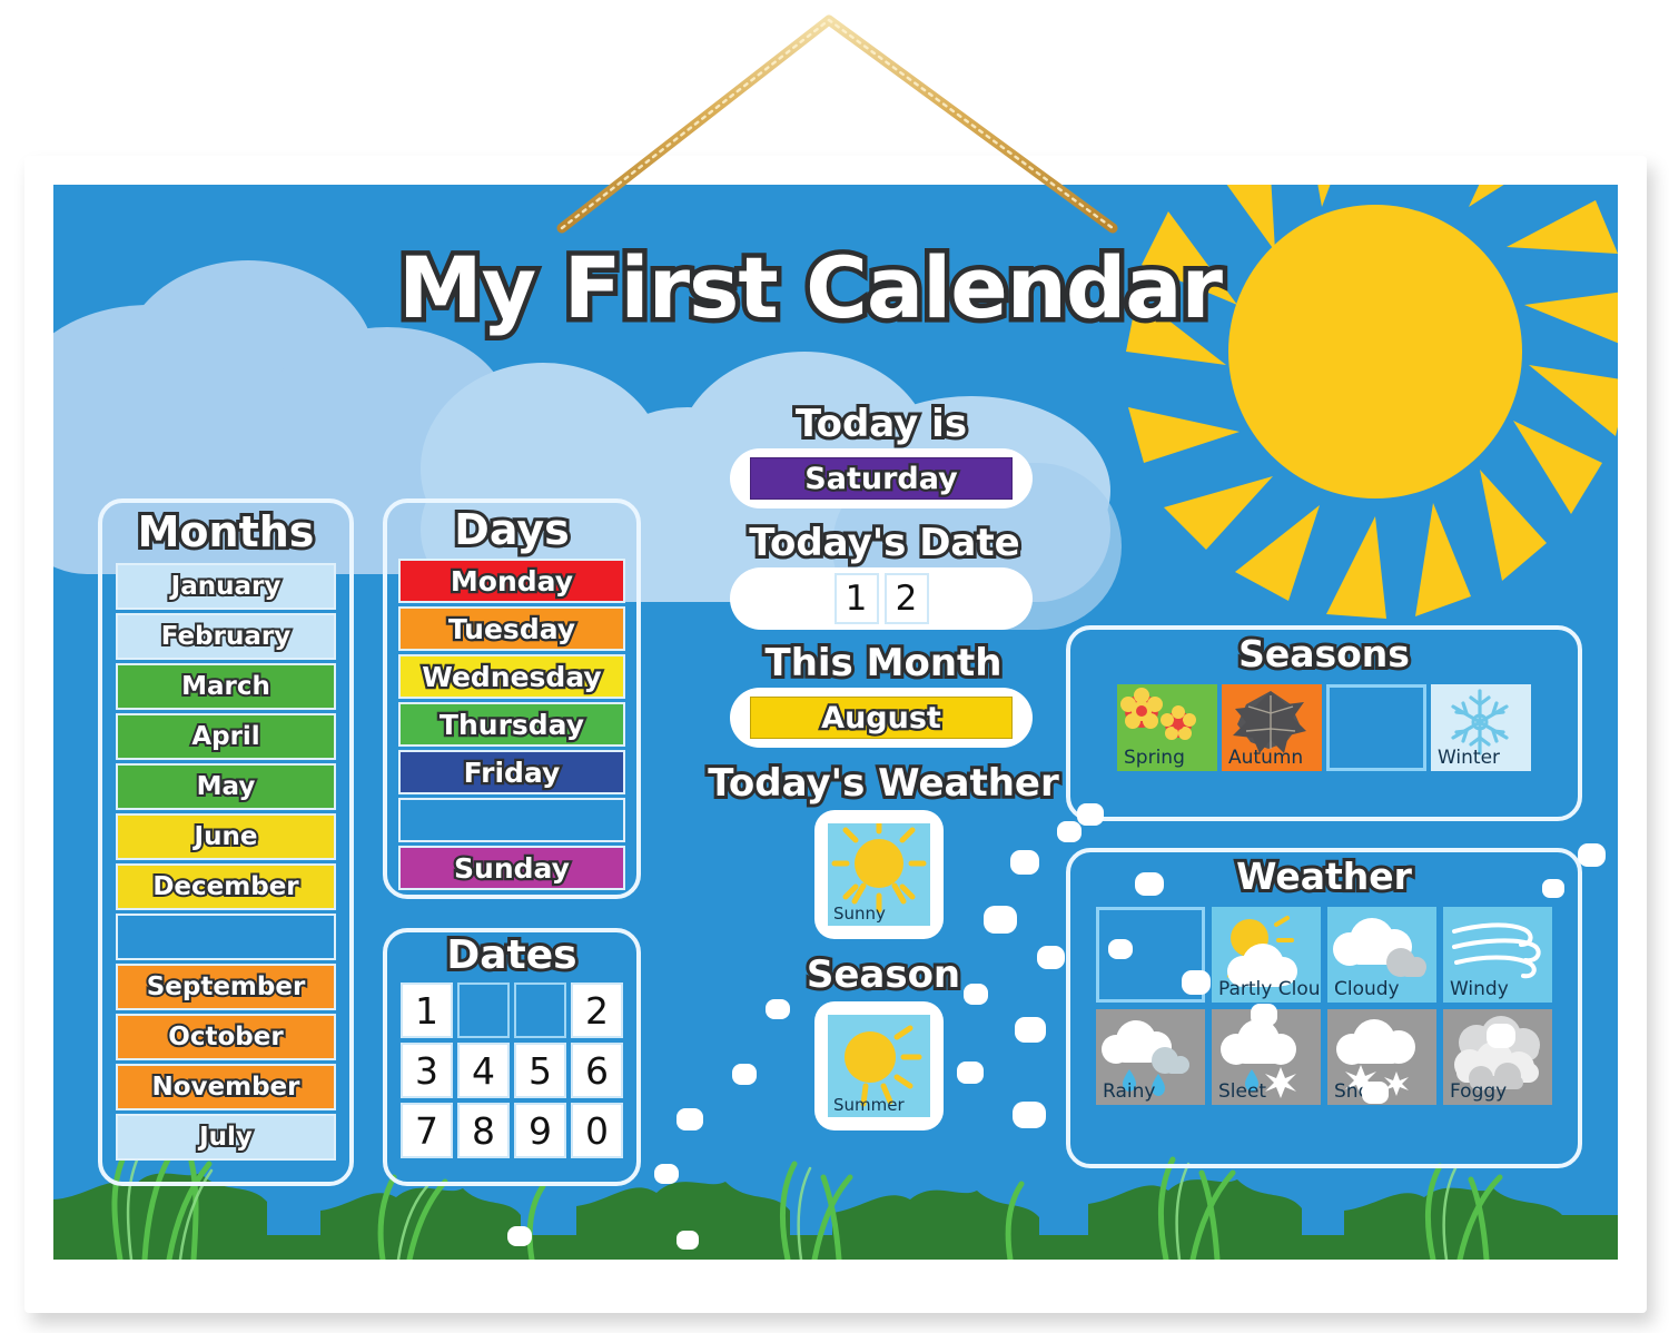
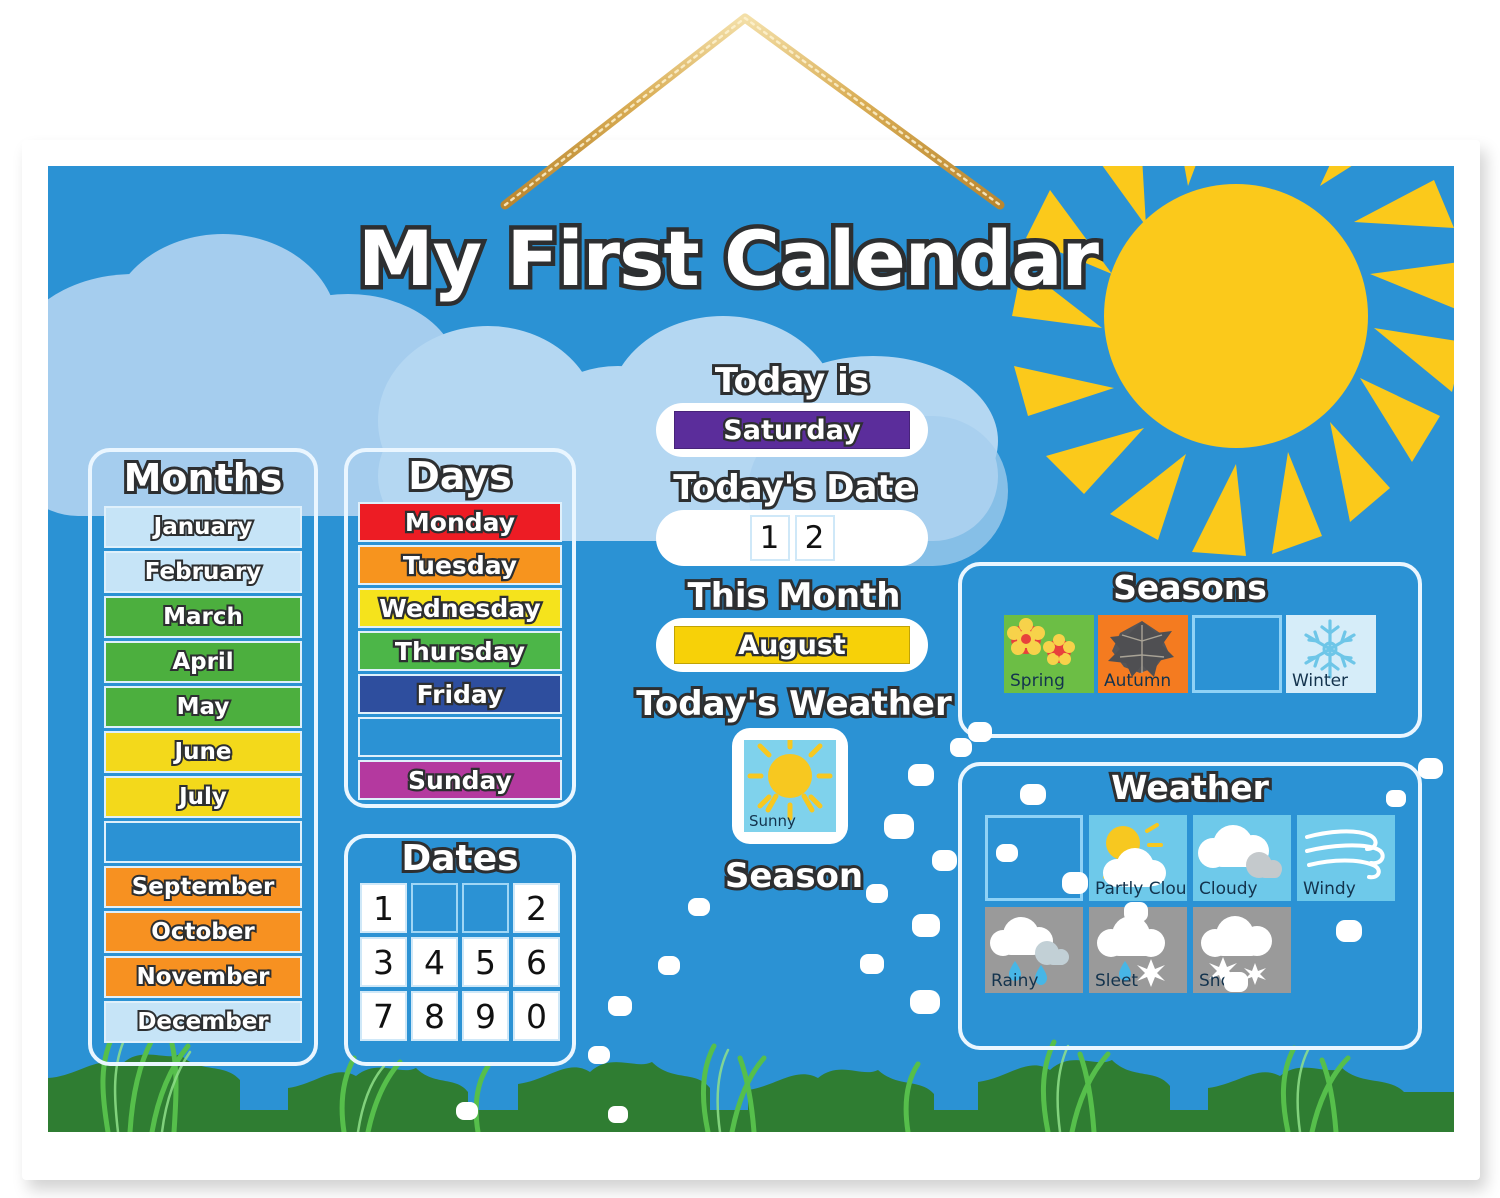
  My First Calendar
  Months
  January
  February
  March
  April
  May
  June
- December
+ July
  September
  October
  November
- July
+ December
  Days
  Monday
  Tuesday
  Wednesday
  Thursday
  Friday
  Sunday
  Dates
  1
  2
  3
  4
  5
  6
  7
  8
  9
  0
  Today is
  Saturday
  Today's Date
  1
  2
  This Month
  August
  Today's Weather
  Sunny
  Season
- Summer
  Seasons
  Spring
  Autumn
  Winter
  Weather
  Partly Clou
  Cloudy
  Windy
  Rainy
  Sleet
- Foggy
